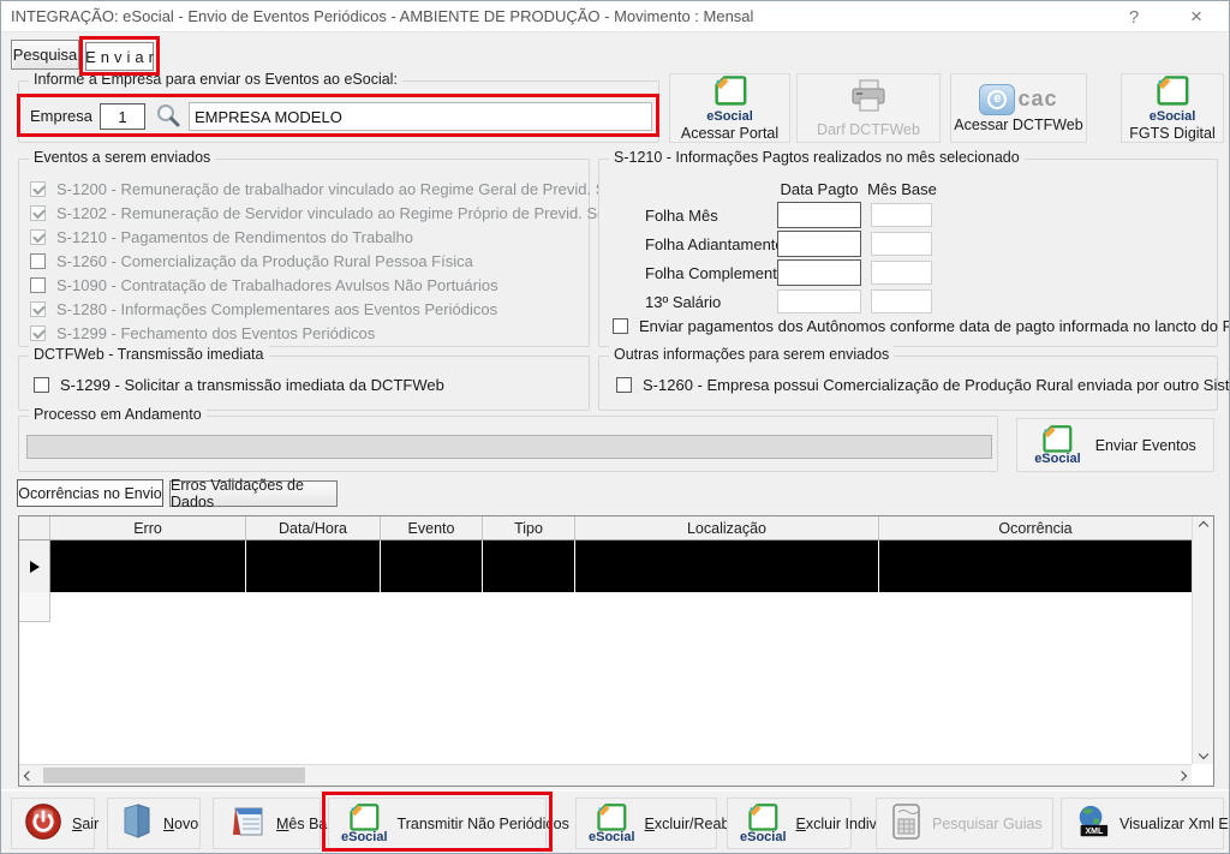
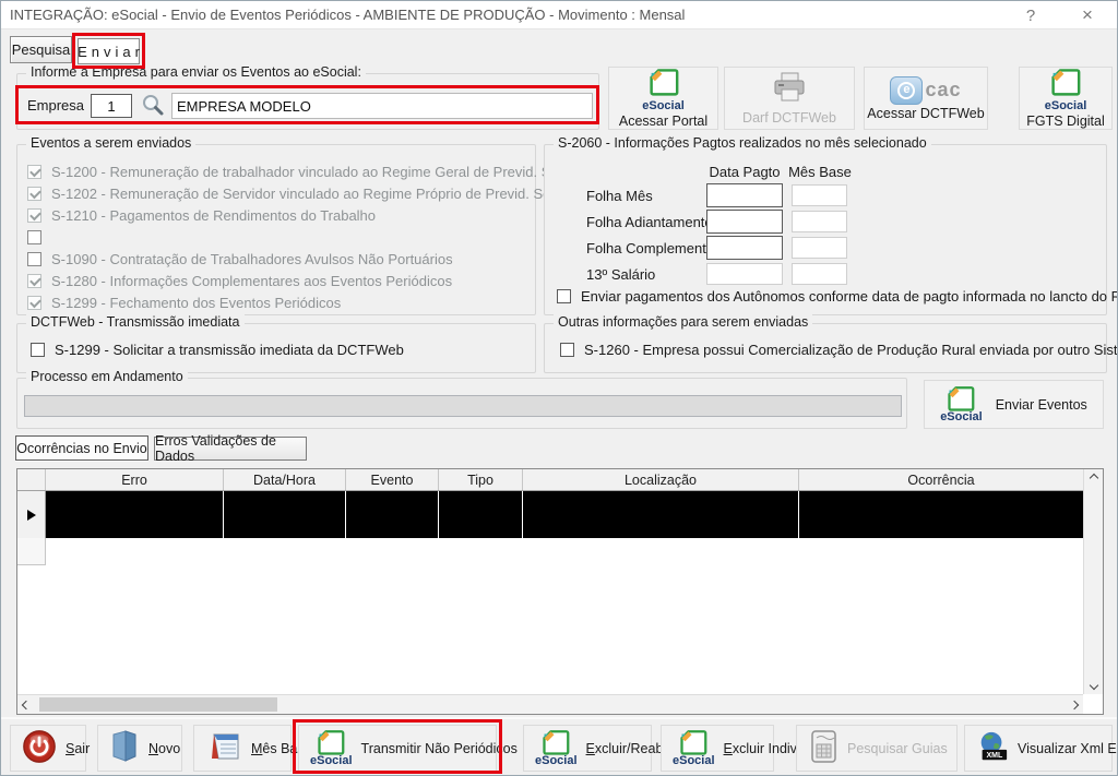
  INTEGRAÇÃO: eSocial - Envio de Eventos Periódicos - AMBIENTE DE PRODUÇÃO - Movimento : Mensal
  ?
  ×
  Pesquisa
  Enviar
  Informe a Empresa para enviar os Eventos ao eSocial:
  Empresa
  1
  EMPRESA MODELO
  eSocial
  Acessar Portal
  Darf DCTFWeb
  e
  cac
  Acessar DCTFWeb
  eSocial
  FGTS Digital
  Eventos a serem enviados
  S-1200 - Remuneração de trabalhador vinculado ao Regime Geral de Previd.
  S-1202 - Remuneração de Servidor vinculado ao Regime Próprio de Previd. S
  S-1210 - Pagamentos de Rendimentos do Trabalho
- S-1260 - Comercialização da Produção Rural Pessoa Física
  S-1090 - Contratação de Trabalhadores Avulsos Não Portuários
  S-1280 - Informações Complementares aos Eventos Periódicos
  S-1299 - Fechamento dos Eventos Periódicos
- S-1210 - Informações Pagtos realizados no mês selecionado
+ S-2060 - Informações Pagtos realizados no mês selecionado
  Data Pagto
  Mês Base
  Folha Mês
  Folha Adiantament
  Folha Complement
  13º Salário
  Enviar pagamentos dos Autônomos conforme data de pagto informada no lancto do R
  DCTFWeb - Transmissão imediata
  S-1299 - Solicitar a transmissão imediata da DCTFWeb
- Outras informações para serem enviados
+ Outras informações para serem enviadas
  S-1260 - Empresa possui Comercialização de Produção Rural enviada por outro Sist
  Processo em Andamento
  eSocial
  Enviar Eventos
  Ocorrências no Envio
  Erros Validações de Dados
  Erro
  Data/Hora
  Evento
  Tipo
  Localização
  Ocorrência
  Sair
  Novo
  Mês Ba
  eSocial
  Transmitir Não Periódicos
  eSocial
  Excluir/Reab
  eSocial
  Excluir Indiv
  Pesquisar Guias
  Visualizar Xml E
